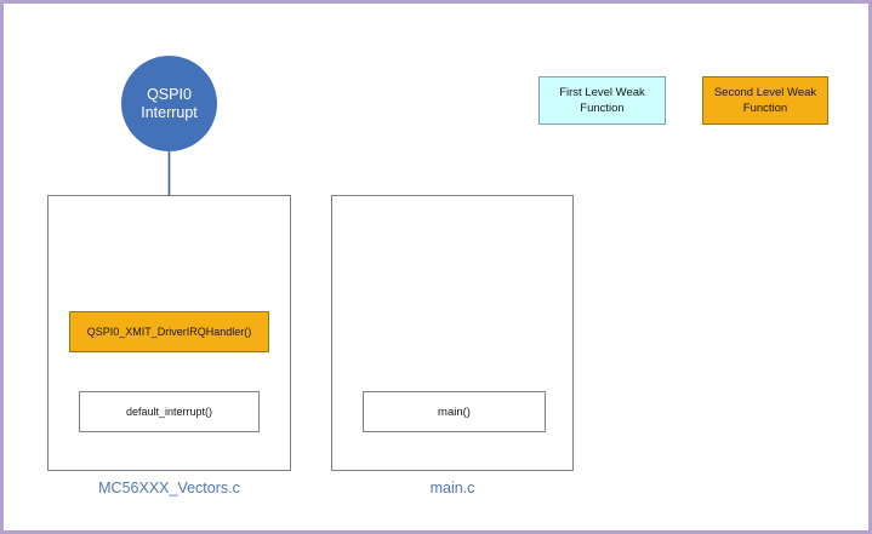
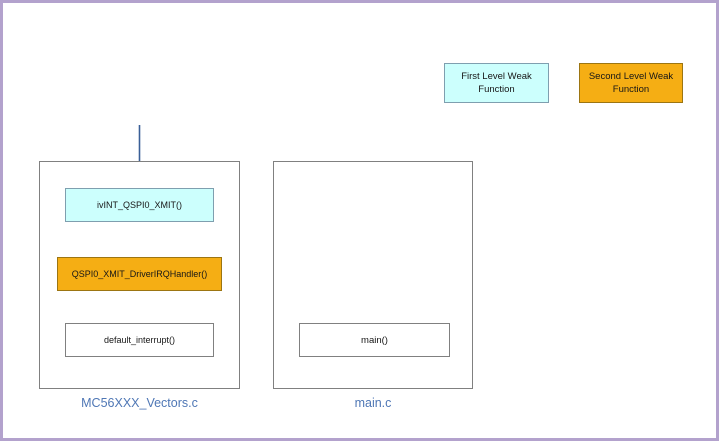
- QSPI0
- Interrupt
  First Level Weak Function
  Second Level Weak Function
+ ivINT_QSPI0_XMIT()
  QSPI0_XMIT_DriverIRQHandler()
  default_interrupt()
  MC56XXX_Vectors.c
  main()
  main.c
